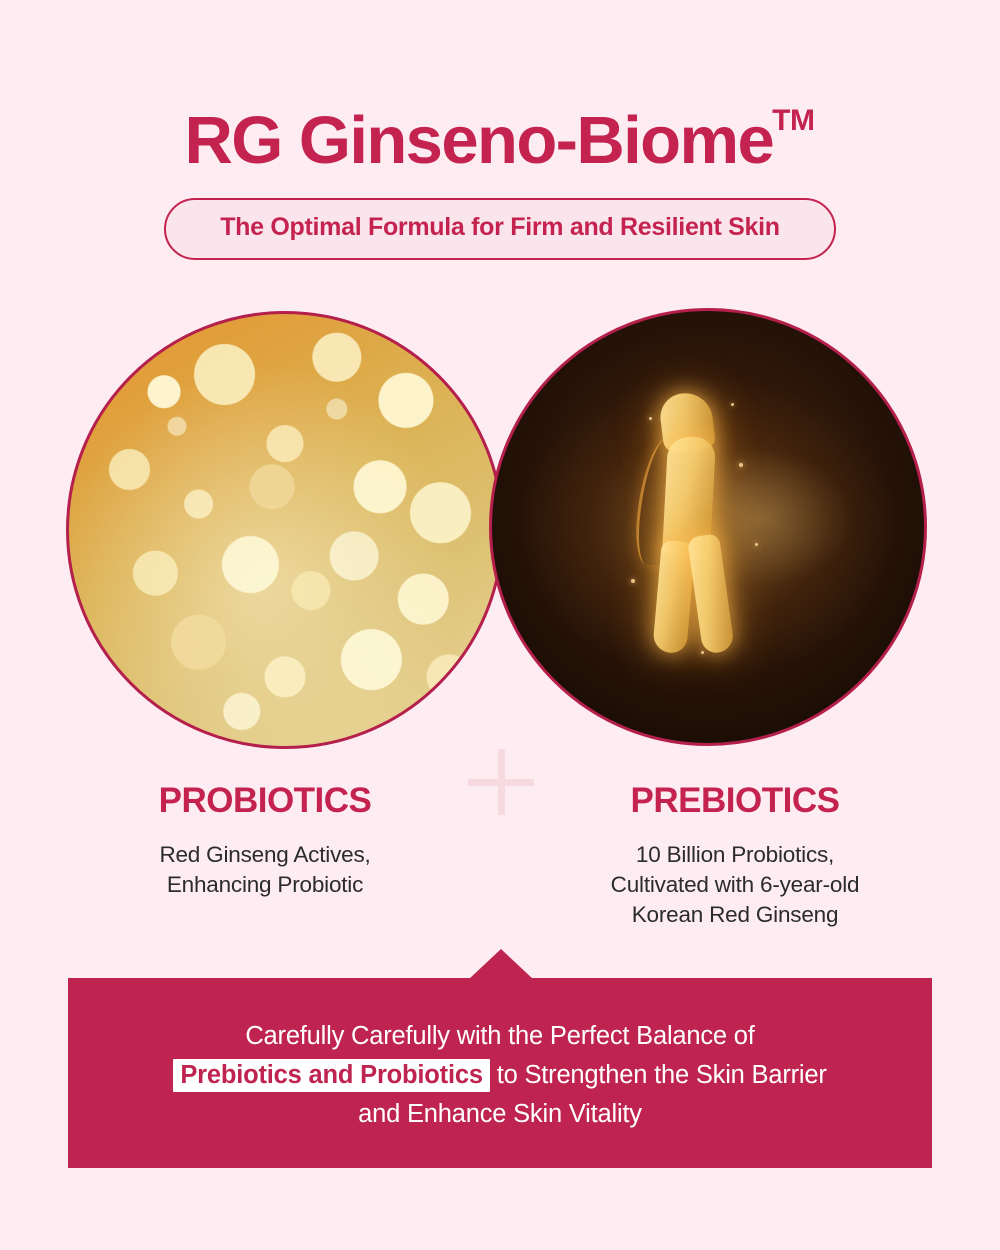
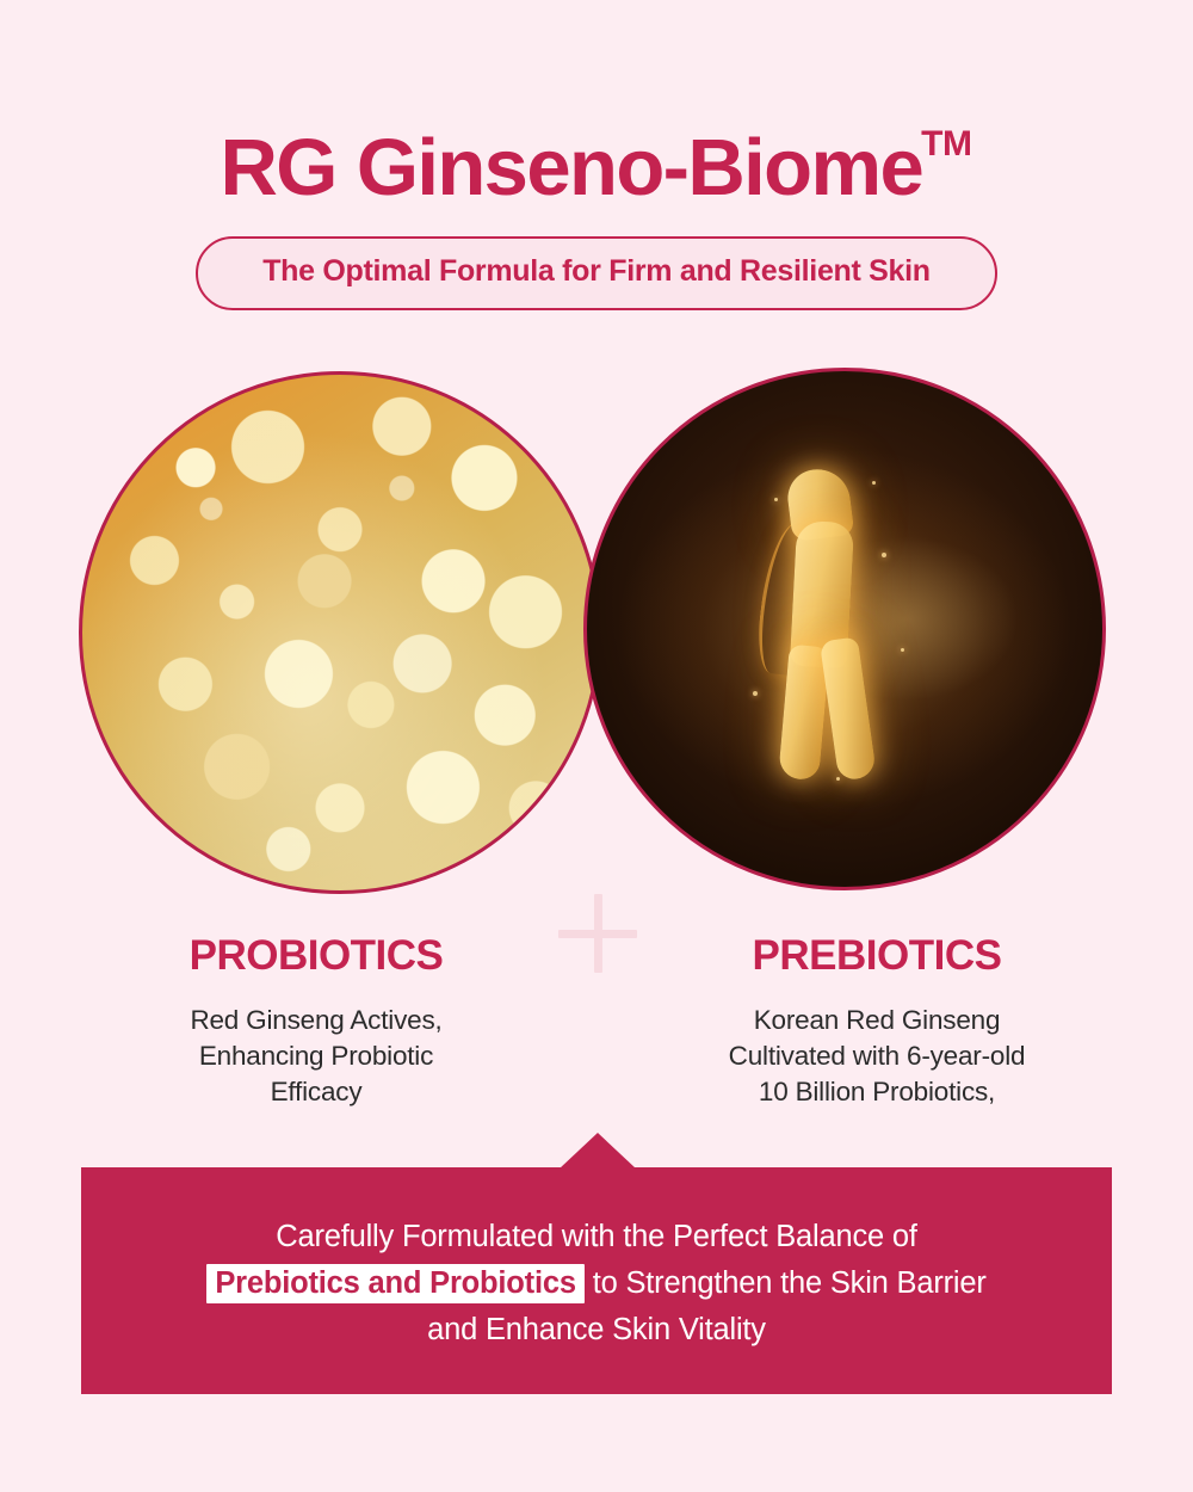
  RG Ginseno-BiomeTM
  The Optimal Formula for Firm and Resilient Skin
  PROBIOTICS
  Red Ginseng Actives,
  Enhancing Probiotic
+ Efficacy
  PREBIOTICS
- 10 Billion Probiotics,
+ Korean Red Ginseng
  Cultivated with 6-year-old
- Korean Red Ginseng
+ 10 Billion Probiotics,
- Carefully Carefully with the Perfect Balance of
+ Carefully Formulated with the Perfect Balance of
  Prebiotics and Probiotics to Strengthen the Skin Barrier
  and Enhance Skin Vitality
